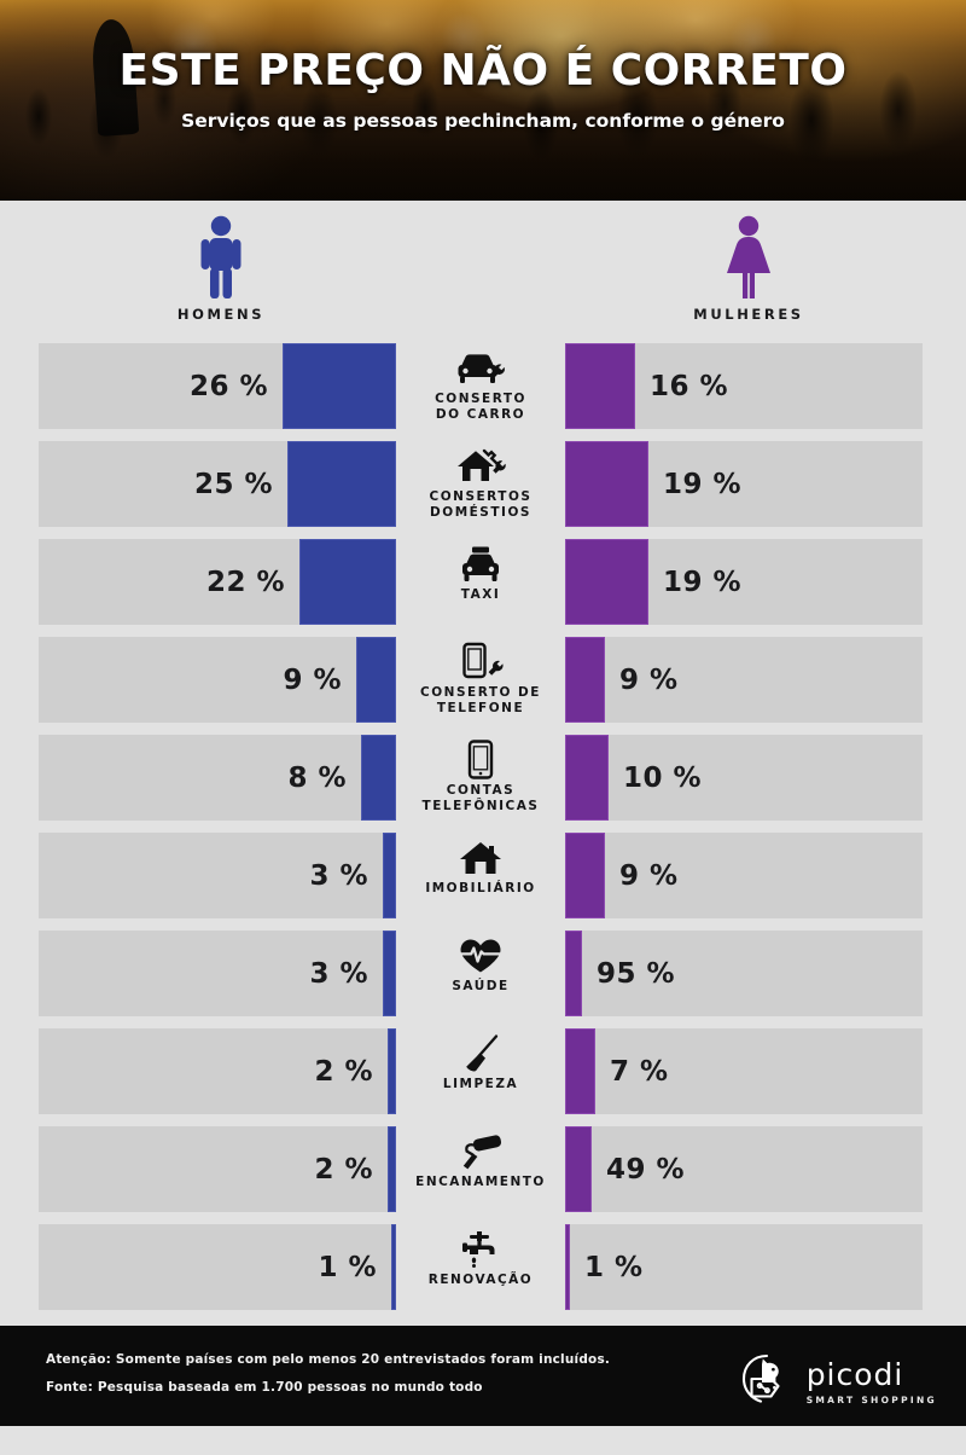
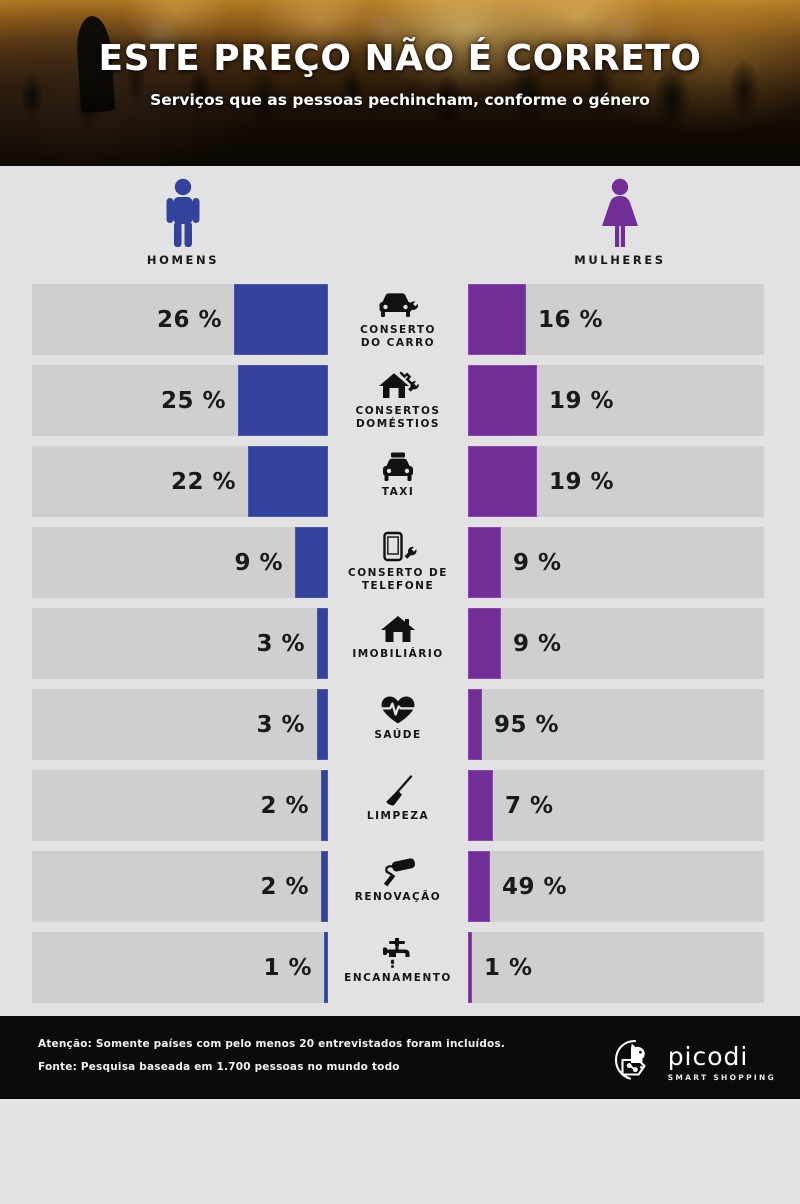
  ESTE PREÇO NÃO É CORRETO
  Serviços que as pessoas pechincham, conforme o género
  HOMENS
  MULHERES
  26 %
  CONSERTO
  DO CARRO
  16 %
  25 %
  CONSERTOS
  DOMÉSTIOS
  19 %
  22 %
  TAXI
  19 %
  9 %
  CONSERTO DE
  TELEFONE
  9 %
- 8 %
- CONTAS
- TELEFÔNICAS
- 10 %
  3 %
  IMOBILIÁRIO
  9 %
  3 %
  SAÚDE
  95 %
  2 %
  LIMPEZA
  7 %
  2 %
- ENCANAMENTO
+ RENOVAÇÃO
  49 %
  1 %
- RENOVAÇÃO
+ ENCANAMENTO
  1 %
  Atenção: Somente países com pelo menos 20 entrevistados foram incluídos.
  Fonte: Pesquisa baseada em 1.700 pessoas no mundo todo
  picodi
  SMART SHOPPING
